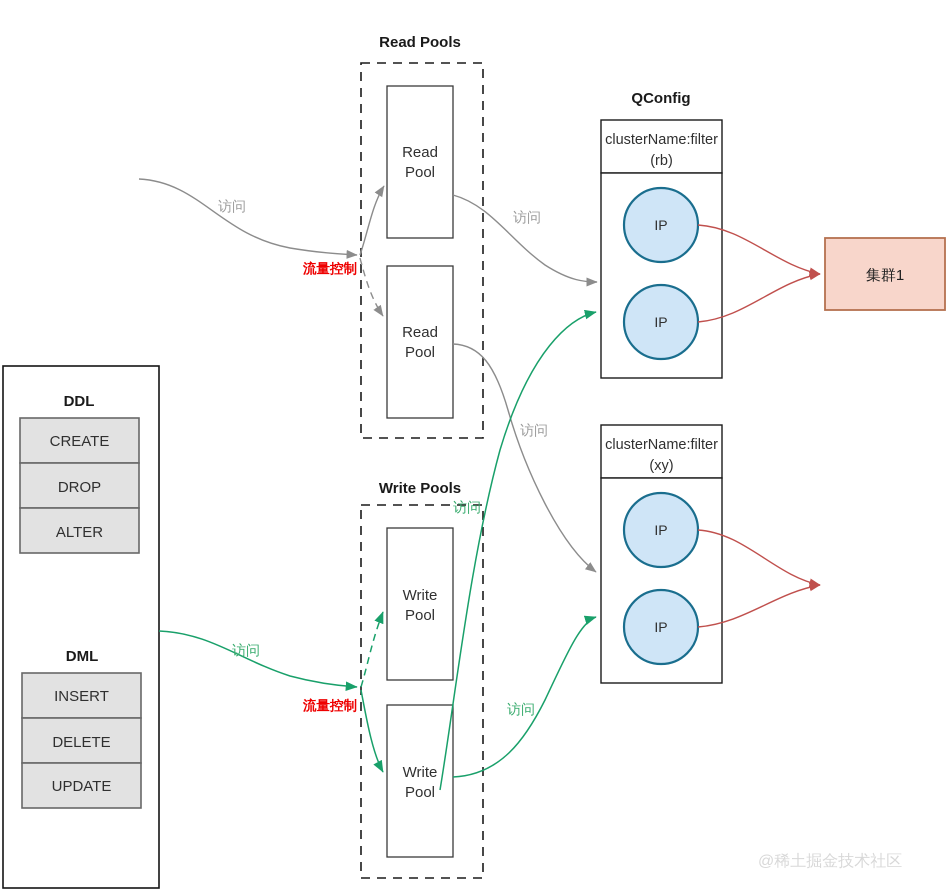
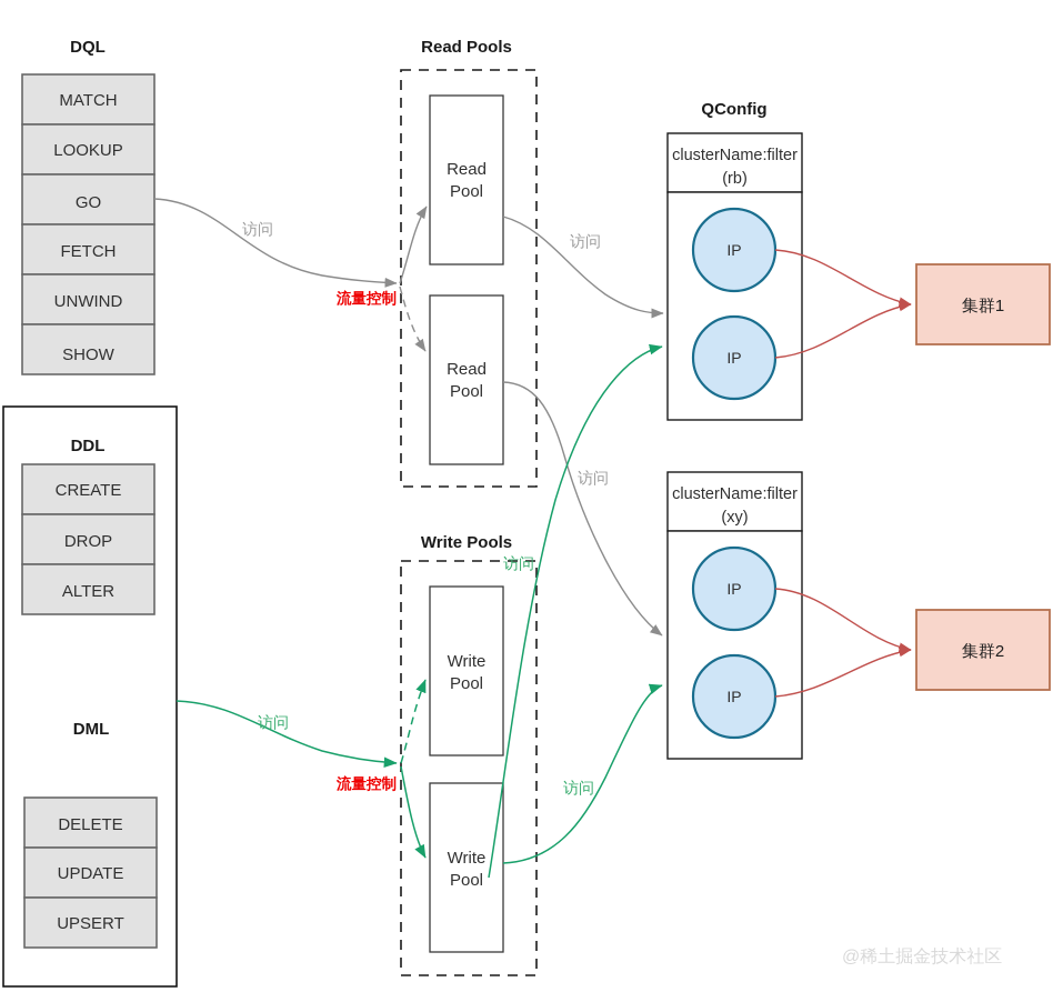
+ DQL
+ MATCH
+ LOOKUP
+ GO
+ FETCH
+ UNWIND
+ SHOW
  DDL
  CREATE
  DROP
  ALTER
  DML
- INSERT
  DELETE
  UPDATE
+ UPSERT
  Read Pools
  Read
  Pool
  Read
  Pool
  Write Pools
  Write
  Pool
  Write
  Pool
  QConfig
  clusterName:filter
  (rb)
  IP
  IP
  clusterName:filter
  (xy)
  IP
  IP
  集群1
+ 集群2
  访问
  流量控制
  访问
  访问
  访问
  流量控制
  访问
  访问
  @稀土掘金技术社区
